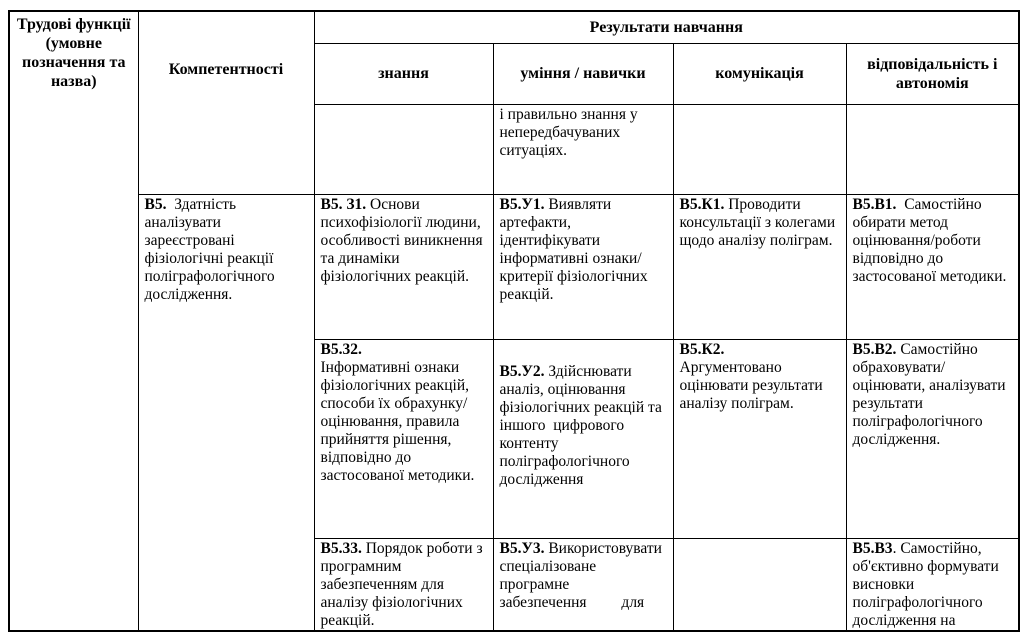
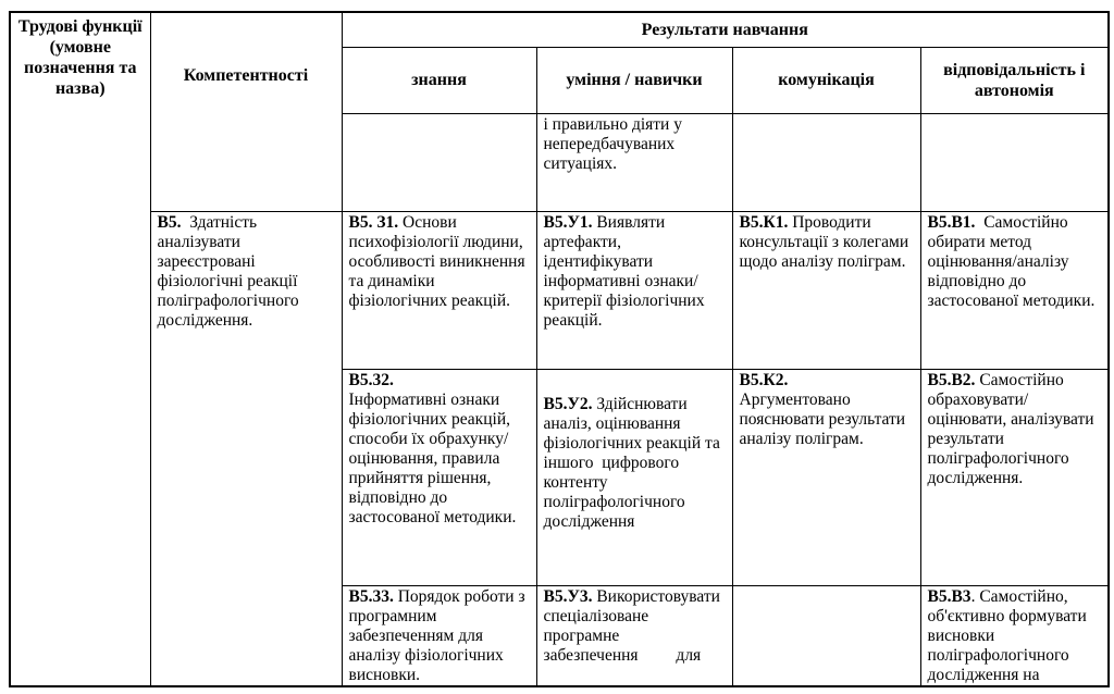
  Трудові функції (умовне позначення та назва)	Компетентності	Результати навчання
  знання	уміння / навички	комунікація	відповідальність і автономія
- 	і правильно знання у непередбачуваних ситуаціях.
+ 	і правильно діяти у непередбачуваних ситуаціях.
- В5. Здатність аналізувати зареєстровані фізіологічні реакції поліграфологічного дослідження.	В5. З1. Основи психофізіології людини, особливості виникнення та динаміки фізіологічних реакцій.	В5.У1. Виявляти артефакти, ідентифікувати інформативні ознаки/ критерії фізіологічних реакцій.	В5.К1. Проводити консультації з колегами щодо аналізу поліграм.	В5.В1. Самостійно обирати метод оцінювання/роботи відповідно до застосованої методики.
+ В5. Здатність аналізувати зареєстровані фізіологічні реакції поліграфологічного дослідження.	В5. З1. Основи психофізіології людини, особливості виникнення та динаміки фізіологічних реакцій.	В5.У1. Виявляти артефакти, ідентифікувати інформативні ознаки/ критерії фізіологічних реакцій.	В5.К1. Проводити консультації з колегами щодо аналізу поліграм.	В5.В1. Самостійно обирати метод оцінювання/аналізу відповідно до застосованої методики.
- В5.32. Інформативні ознаки фізіологічних реакцій, способи їх обрахунку/ оцінювання, правила прийняття рішення, відповідно до застосованої методики.	В5.У2. Здійснювати аналіз, оцінювання фізіологічних реакцій та іншого цифрового контенту поліграфологічного дослідження	В5.К2. Аргументовано оцінювати результати аналізу поліграм.	В5.В2. Самостійно обраховувати/ оцінювати, аналізувати результати поліграфологічного дослідження.
+ В5.32. Інформативні ознаки фізіологічних реакцій, способи їх обрахунку/ оцінювання, правила прийняття рішення, відповідно до застосованої методики.	В5.У2. Здійснювати аналіз, оцінювання фізіологічних реакцій та іншого цифрового контенту поліграфологічного дослідження	В5.К2. Аргументовано пояснювати результати аналізу поліграм.	В5.В2. Самостійно обраховувати/ оцінювати, аналізувати результати поліграфологічного дослідження.
- В5.33. Порядок роботи з програмним забезпеченням для аналізу фізіологічних реакцій.	В5.У3. Використовувати спеціалізоване програмне забезпечення для		В5.В3. Самостійно, об'єктивно формувати висновки поліграфологічного дослідження на
+ В5.33. Порядок роботи з програмним забезпеченням для аналізу фізіологічних висновки.	В5.У3. Використовувати спеціалізоване програмне забезпечення для		В5.В3. Самостійно, об'єктивно формувати висновки поліграфологічного дослідження на
